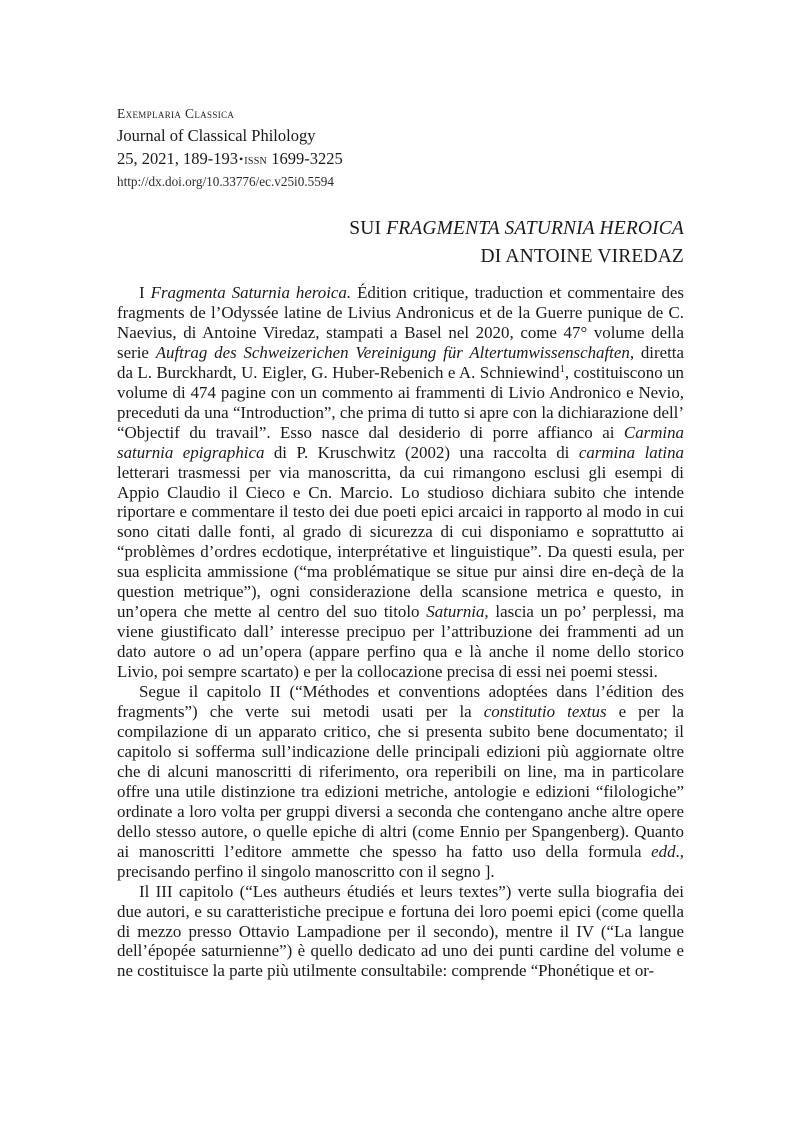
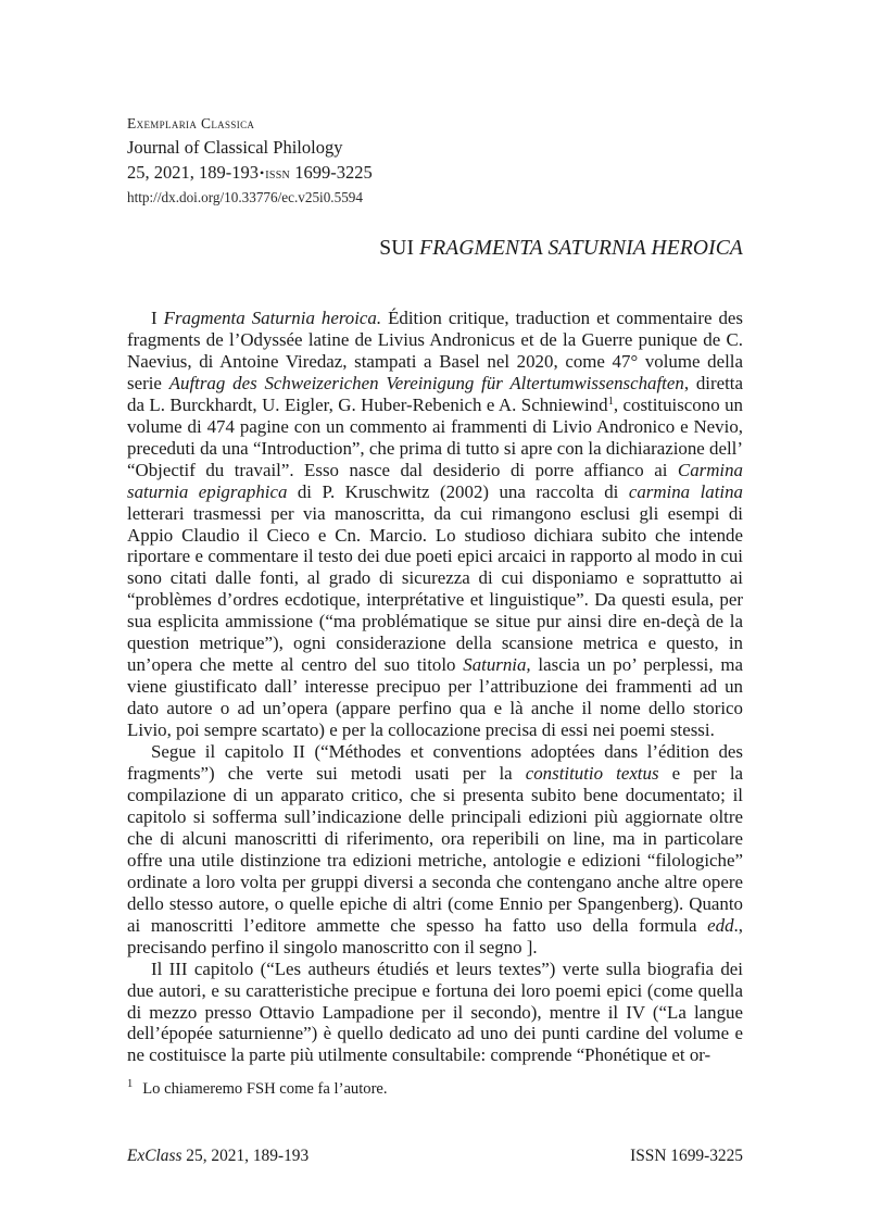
  Exemplaria Classica
  Journal of Classical Philology
  25, 2021, 189-193•issn 1699-3225
  http://dx.doi.org/10.33776/ec.v25i0.5594
  SUI FRAGMENTA SATURNIA HEROICA
- DI ANTOINE VIREDAZ
  I Fragmenta Saturnia heroica. Édition critique, traduction et commentaire des fragments de l’Odyssée latine de Livius Andronicus et de la Guerre punique de C. Naevius, di Antoine Viredaz, stampati a Basel nel 2020, come 47° volume della serie Auftrag des Schweizerichen Vereinigung für Altertumwissenschaften, diretta da L. Burckhardt, U. Eigler, G. Huber-Rebenich e A. Schniewind1, costituiscono un volume di 474 pagine con un commento ai frammenti di Livio Andronico e Nevio, preceduti da una “Introduction”, che prima di tutto si apre con la dichiarazione dell’ “Objectif du travail”. Esso nasce dal desiderio di porre affianco ai Carmina saturnia epigraphica di P. Kruschwitz (2002) una raccolta di carmina latina letterari trasmessi per via manoscritta, da cui rimangono esclusi gli esempi di Appio Claudio il Cieco e Cn. Marcio. Lo studioso dichiara subito che intende riportare e commentare il testo dei due poeti epici arcaici in rapporto al modo in cui sono citati dalle fonti, al grado di sicurezza di cui disponiamo e soprattutto ai “problèmes d’ordres ecdotique, interprétative et linguistique”. Da questi esula, per sua esplicita ammissione (“ma problématique se situe pur ainsi dire en-deçà de la question metrique”), ogni considerazione della scansione metrica e questo, in un’opera che mette al centro del suo titolo Saturnia, lascia un po’ perplessi, ma viene giustificato dall’ interesse precipuo per l’attribuzione dei frammenti ad un dato autore o ad un’opera (appare perfino qua e là anche il nome dello storico Livio, poi sempre scartato) e per la collocazione precisa di essi nei poemi stessi.
  Segue il capitolo II (“Méthodes et conventions adoptées dans l’édition des fragments”) che verte sui metodi usati per la constitutio textus e per la compilazione di un apparato critico, che si presenta subito bene documentato; il capitolo si sofferma sull’indicazione delle principali edizioni più aggiornate oltre che di alcuni manoscritti di riferimento, ora reperibili on line, ma in particolare offre una utile distinzione tra edizioni metriche, antologie e edizioni “filologiche” ordinate a loro volta per gruppi diversi a seconda che contengano anche altre opere dello stesso autore, o quelle epiche di altri (come Ennio per Spangenberg). Quanto ai manoscritti l’editore ammette che spesso ha fatto uso della formula edd., precisando perfino il singolo manoscritto con il segno ].
  Il III capitolo (“Les autheurs étudiés et leurs textes”) verte sulla biografia dei due autori, e su caratteristiche precipue e fortuna dei loro poemi epici (come quella di mezzo presso Ottavio Lampadione per il secondo), mentre il IV (“La langue dell’épopée saturnienne”) è quello dedicato ad uno dei punti cardine del volume e ne costituisce la parte più utilmente consultabile: comprende “Phonétique et or-
+ 1 Lo chiameremo FSH come fa l’autore.
+ ExClass 25, 2021, 189-193
+ ISSN 1699-3225
